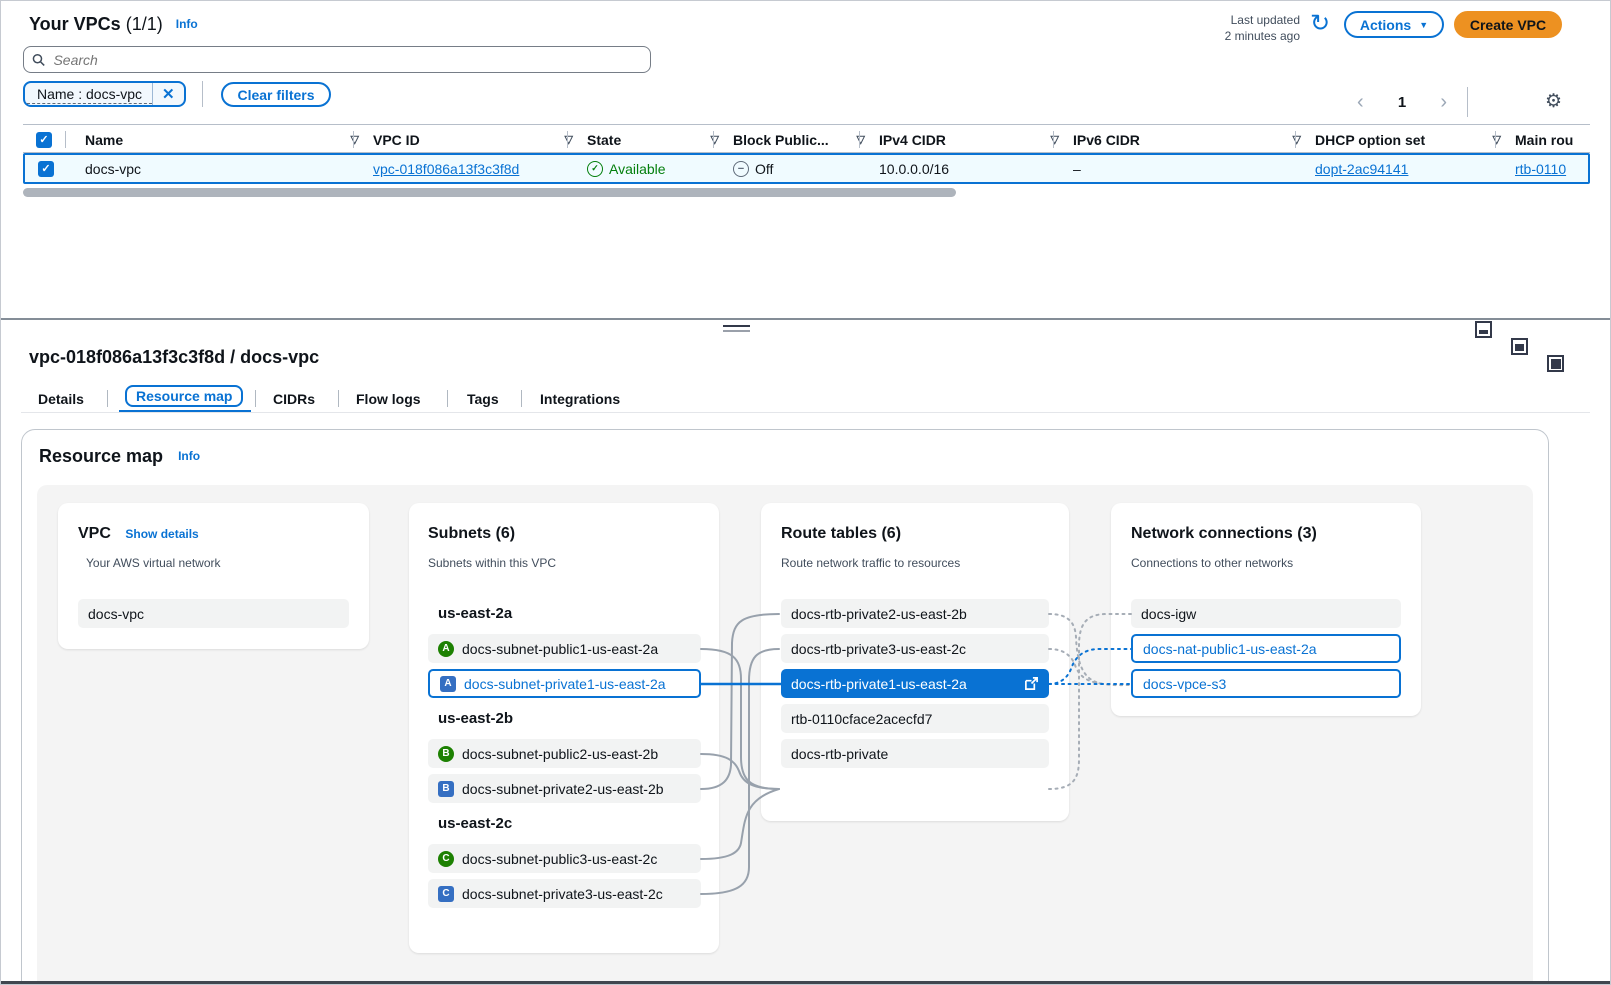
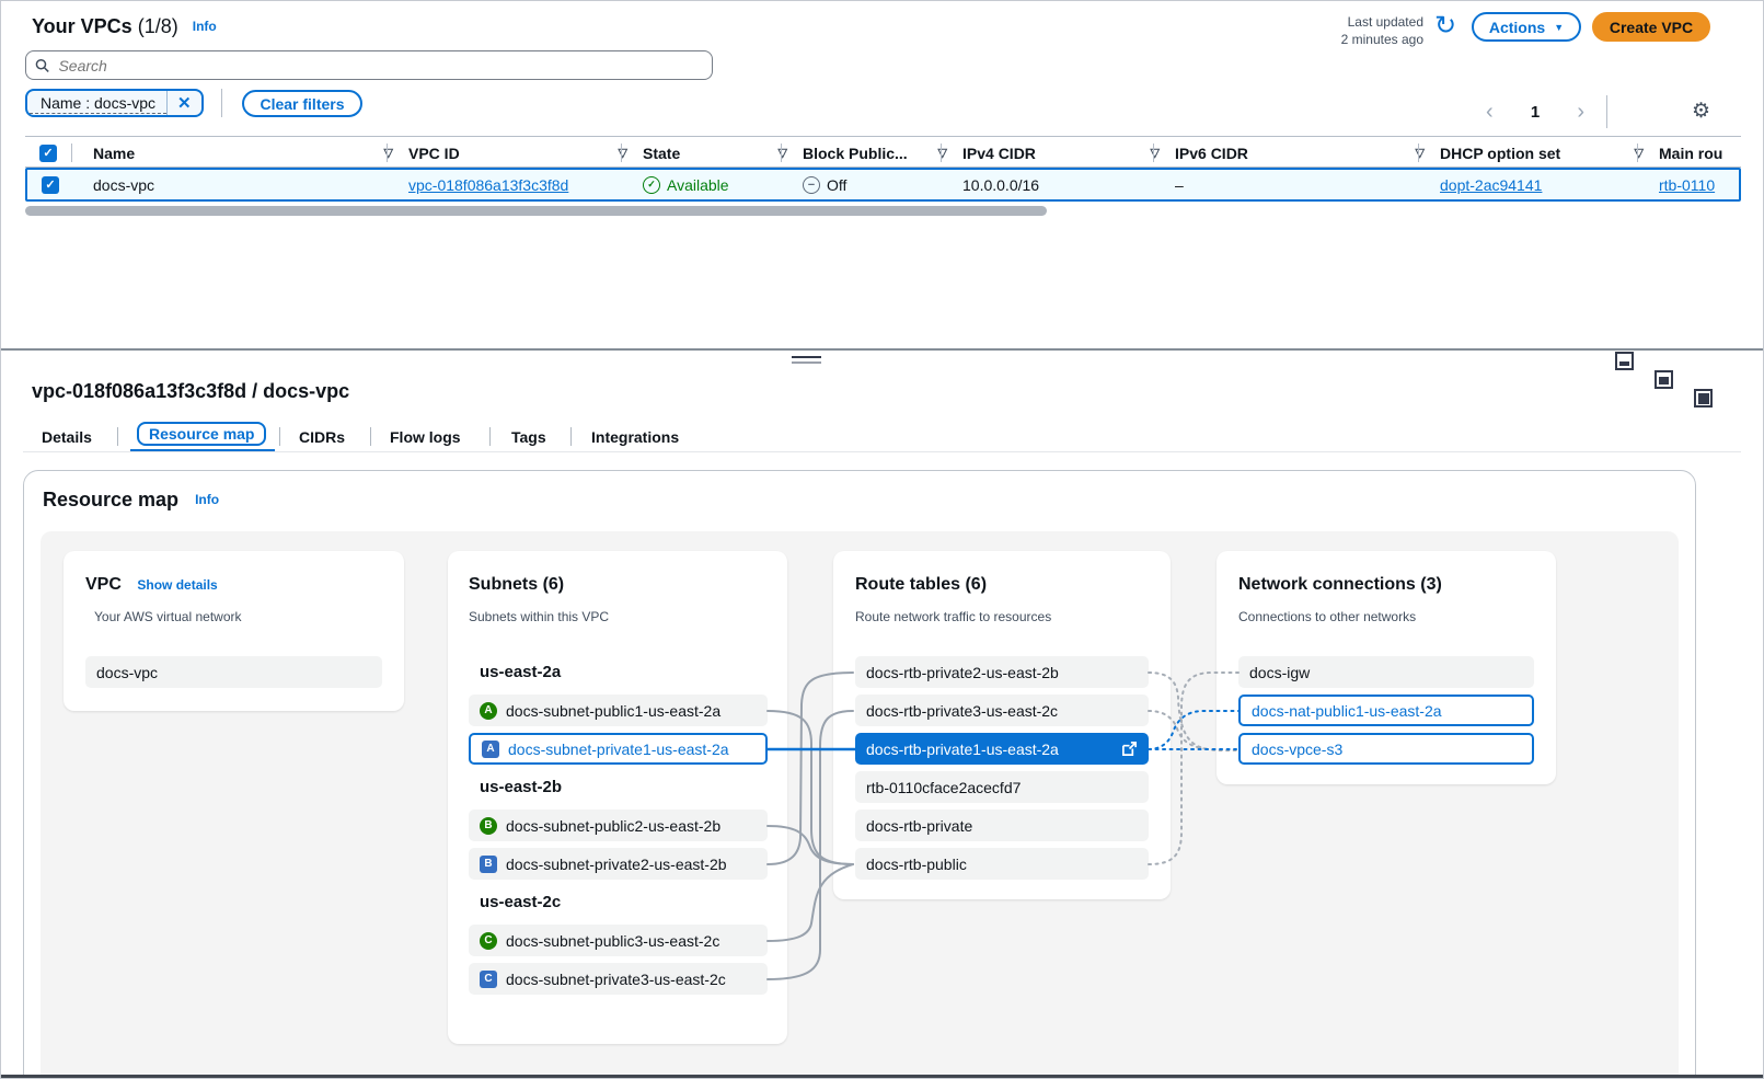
- Your VPCs (1/1) Info
+ Your VPCs (1/8) Info
  Last updated
  2 minutes ago
  ↻
  Actions
  ▼
  Create VPC
  Search
  Name : docs-vpc
  ✕
  Clear filters
  ‹
  1
  ›
  ⚙
  ✓
  Name
  ▽
  VPC ID
  ▽
  State
  ▽
  Block Public...
  ▽
  IPv4 CIDR
  ▽
  IPv6 CIDR
  ▽
  DHCP option set
  ▽
  Main rou
  ✓
  docs-vpc
  vpc-018f086a13f3c3f8d
  ✓
  Available
  −
  Off
  10.0.0.0/16
  –
  dopt-2ac94141
  rtb-0110
  vpc-018f086a13f3c3f8d / docs-vpc
  Details
  Resource map
  CIDRs
  Flow logs
  Tags
  Integrations
  Resource map Info
  VPC Show details
  Your AWS virtual network
  docs-vpc
  Subnets (6)
  Subnets within this VPC
  us-east-2a
  A
  docs-subnet-public1-us-east-2a
  A
  docs-subnet-private1-us-east-2a
  us-east-2b
  B
  docs-subnet-public2-us-east-2b
  B
  docs-subnet-private2-us-east-2b
  us-east-2c
  C
  docs-subnet-public3-us-east-2c
  C
  docs-subnet-private3-us-east-2c
  Route tables (6)
  Route network traffic to resources
  docs-rtb-private2-us-east-2b
  docs-rtb-private3-us-east-2c
  docs-rtb-private1-us-east-2a
  rtb-0110cface2acecfd7
  docs-rtb-private
+ docs-rtb-public
  Network connections (3)
  Connections to other networks
  docs-igw
  docs-nat-public1-us-east-2a
  docs-vpce-s3
